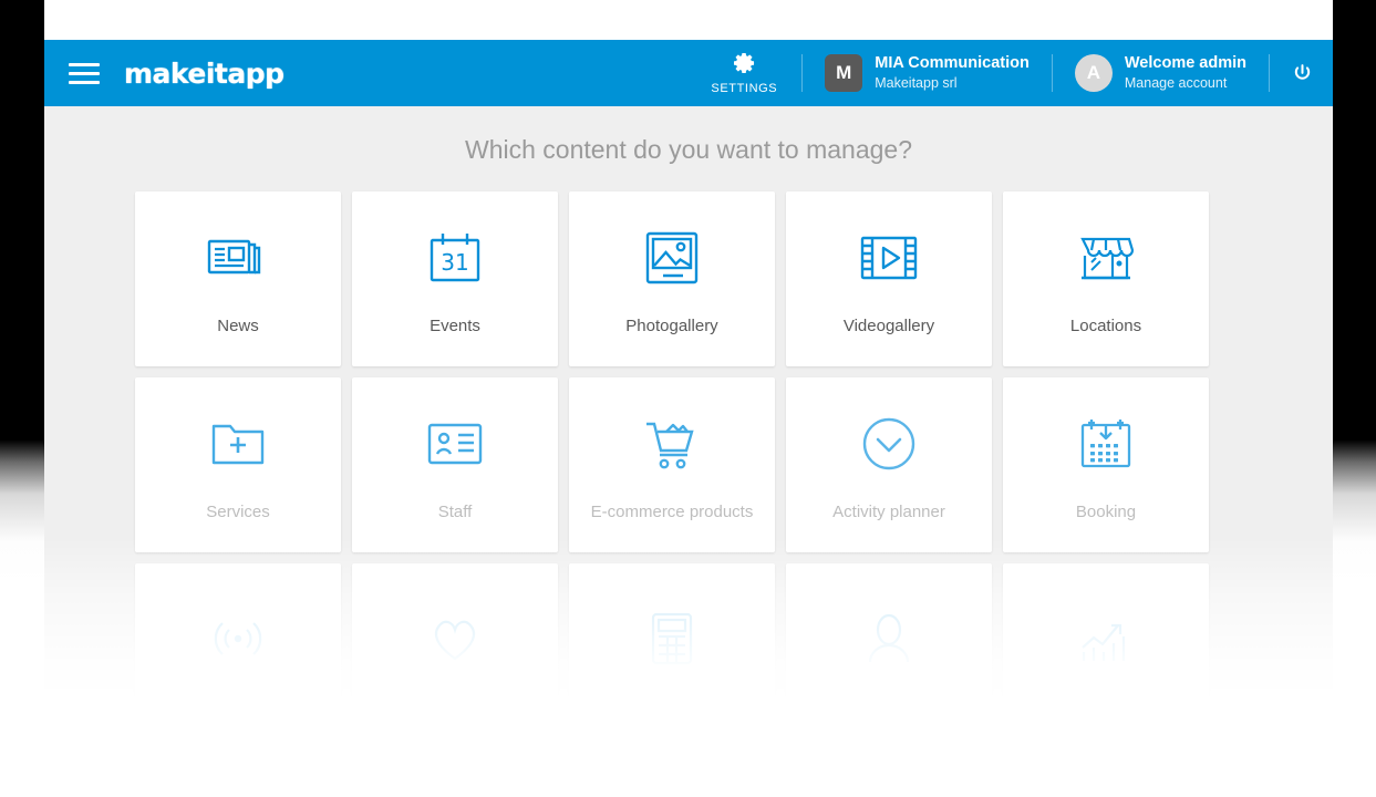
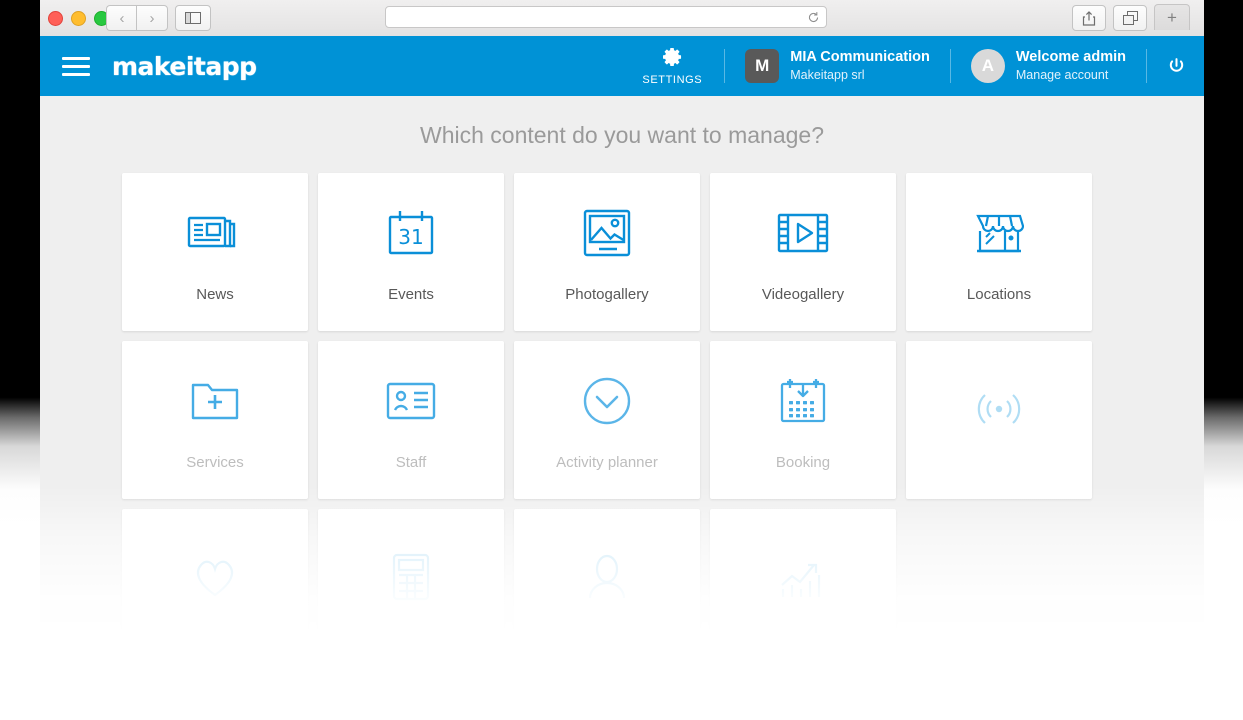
+ ‹
+ ›
+ +
  makeitapp
  SETTINGS
  M
  MIA Communication
  Makeitapp srl
  A
  Welcome admin
  Manage account
  Which content do you want to manage?
  News
  31
  Events
  Photogallery
  Videogallery
  Locations
  Services
  Staff
- E-commerce products
  Activity planner
  Booking
